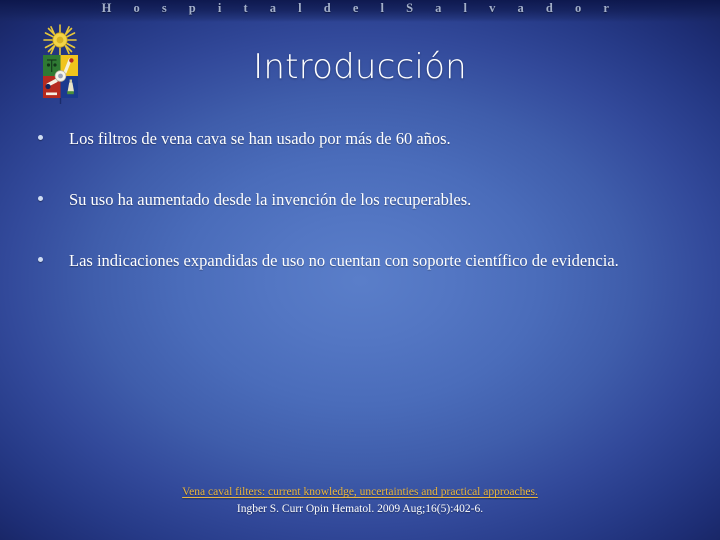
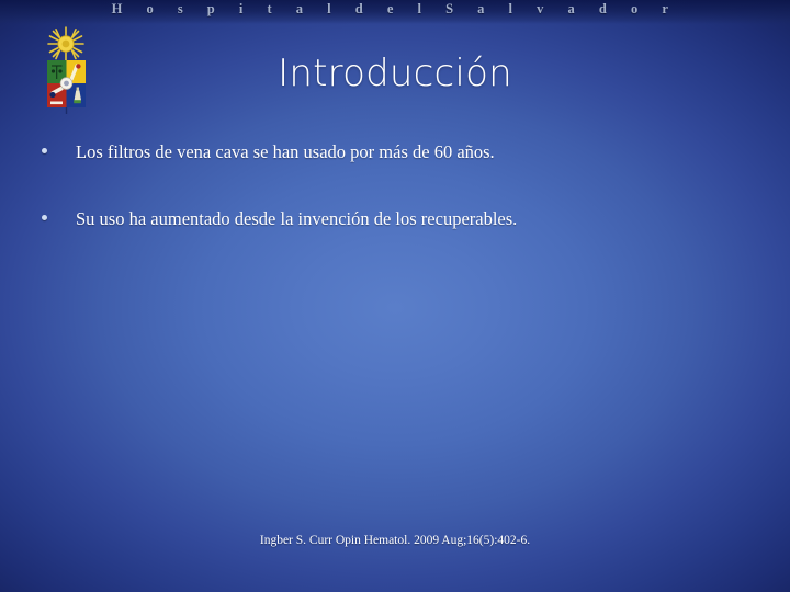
  H o s p i t a l d e l S a l v a d o r
  Introducción
  Los filtros de vena cava se han usado por más de 60 años.
  Su uso ha aumentado desde la invención de los recuperables.
- Las indicaciones expandidas de uso no cuentan con soporte científico de evidencia.
- Vena caval filters: current knowledge, uncertainties and practical approaches.
  Ingber S. Curr Opin Hematol. 2009 Aug;16(5):402-6.
